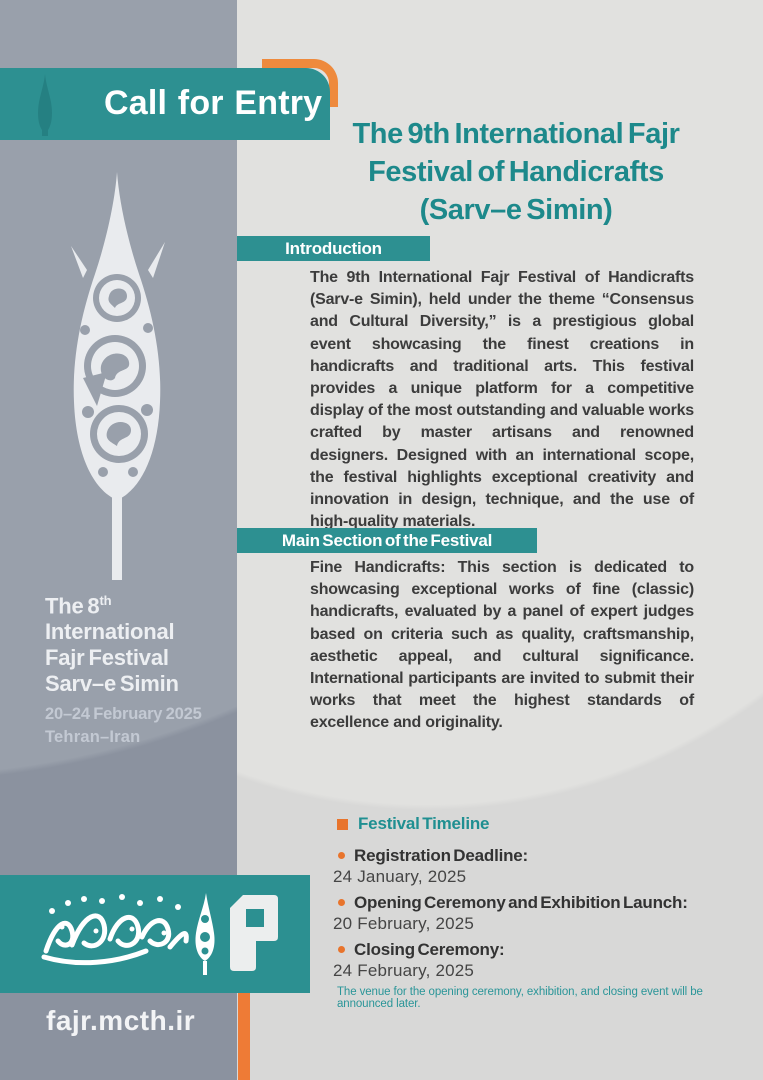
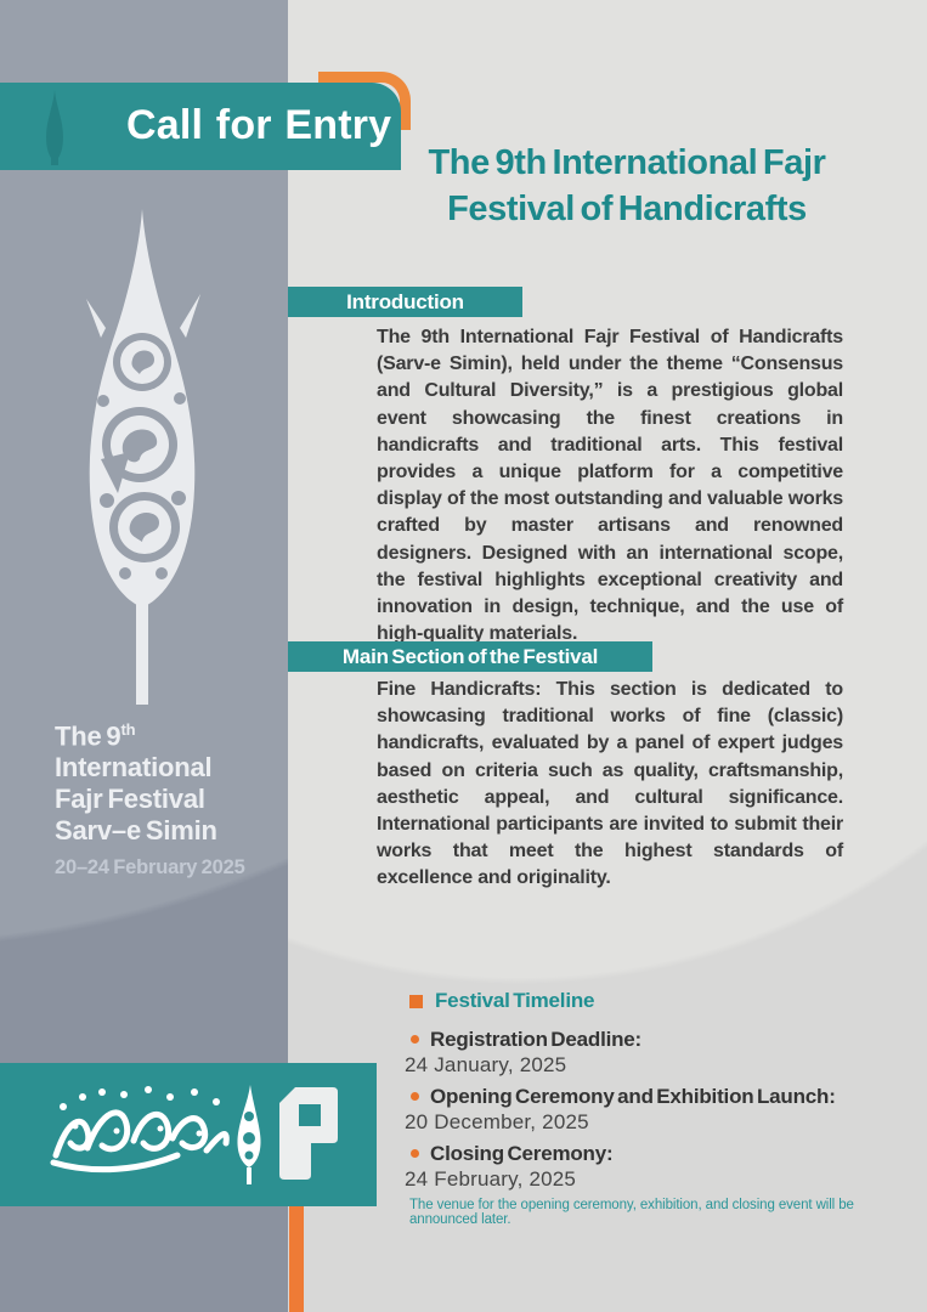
- The 8th
+ The 9th
  International
  Fajr Festival
  Sarv–e Simin
  20–24 February 2025
- Tehran–Iran
  Call for Entry
  The 9th International Fajr
  Festival of Handicrafts
- (Sarv–e Simin)
  Introduction
  The 9th International Fajr Festival of Handicrafts (Sarv-e Simin), held under the theme “Consensus and Cultural Diversity,” is a prestigious global event showcasing the finest creations in handicrafts and traditional arts. This festival provides a unique platform for a competitive display of the most outstanding and valuable works crafted by master artisans and renowned designers. Designed with an international scope, the festival highlights exceptional creativity and innovation in design, technique, and the use of high-quality materials.
  Main Section of the Festival
- Fine Handicrafts: This section is dedicated to showcasing exceptional works of fine (classic) handicrafts, evaluated by a panel of expert judges based on criteria such as quality, craftsmanship, aesthetic appeal, and cultural significance. International participants are invited to submit their works that meet the highest standards of excellence and originality.
+ Fine Handicrafts: This section is dedicated to showcasing traditional works of fine (classic) handicrafts, evaluated by a panel of expert judges based on criteria such as quality, craftsmanship, aesthetic appeal, and cultural significance. International participants are invited to submit their works that meet the highest standards of excellence and originality.
  Festival Timeline
  Registration Deadline:
  24 January, 2025
  Opening Ceremony and Exhibition Launch:
- 20 February, 2025
+ 20 December, 2025
  Closing Ceremony:
  24 February, 2025
  The venue for the opening ceremony, exhibition, and closing event will be announced later.
- fajr.mcth.ir
